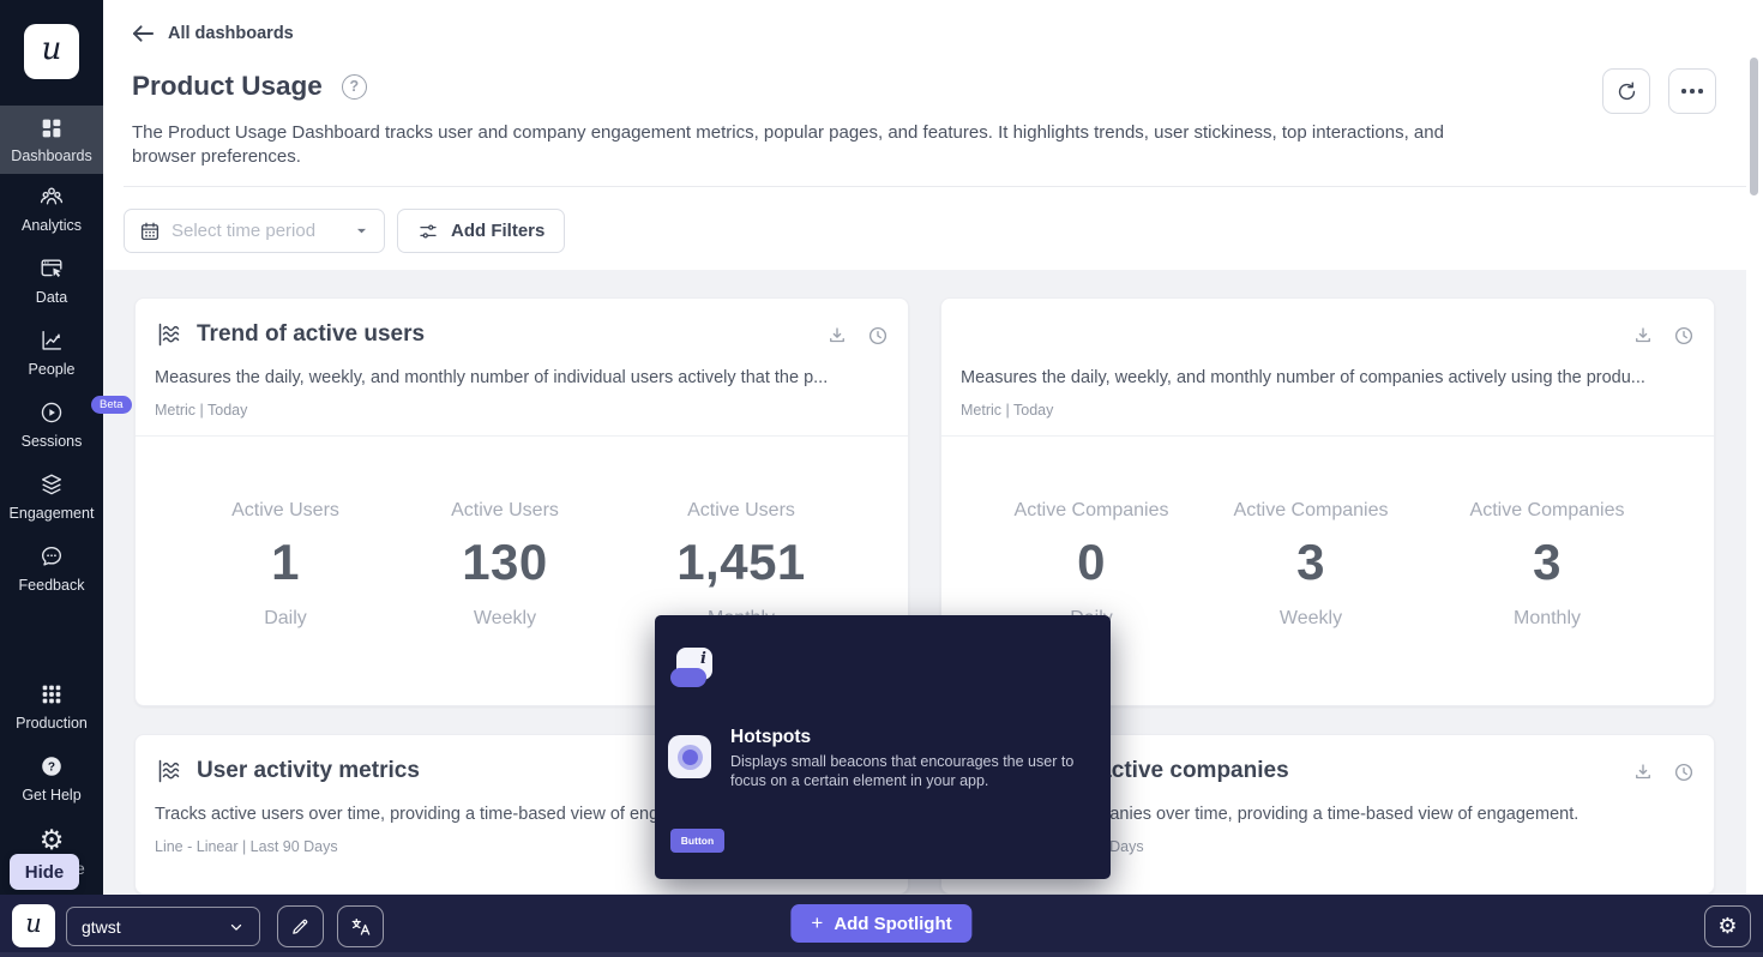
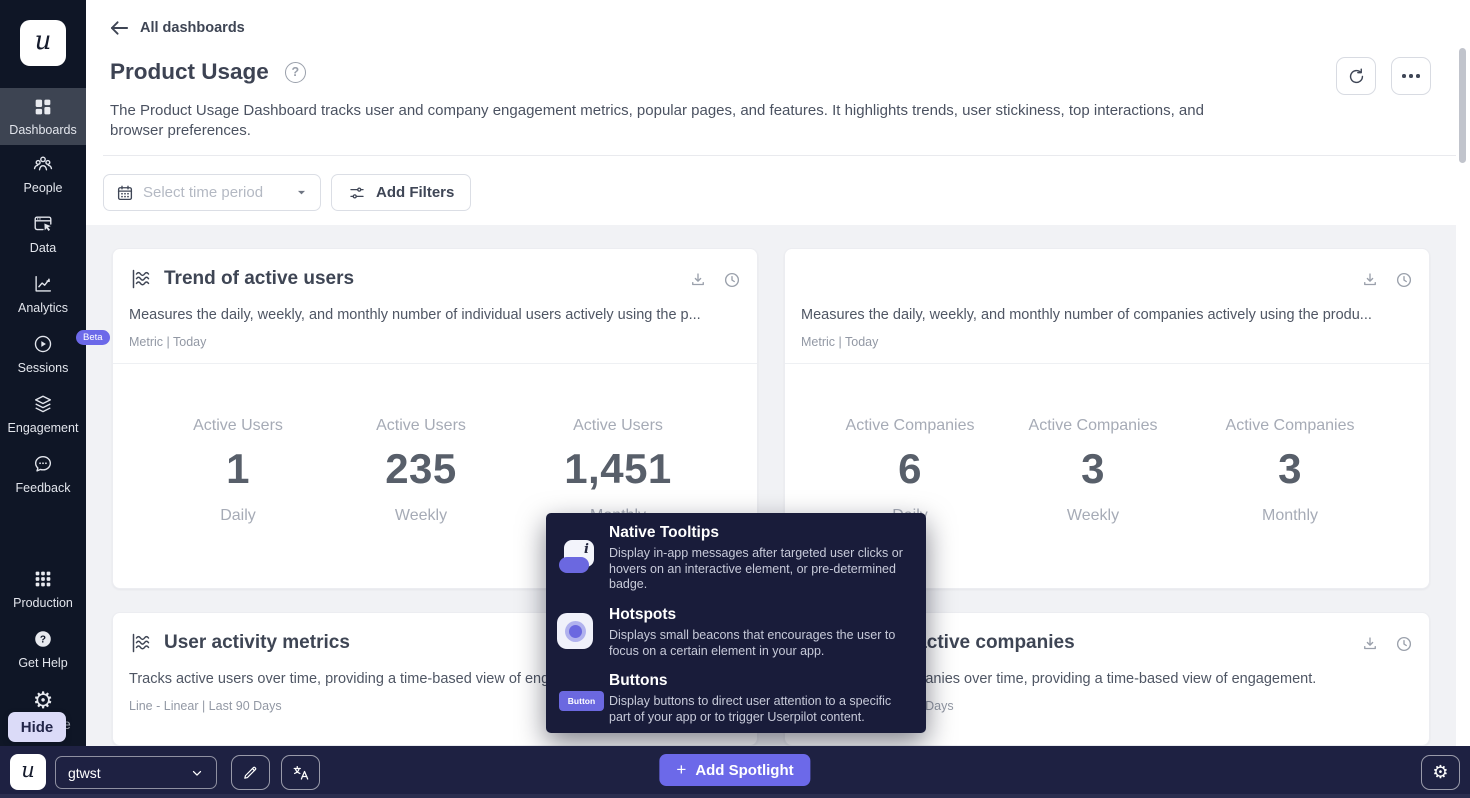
  u
  Dashboards
- Analytics
+ People
  Data
- People
+ Analytics
  Beta
  Sessions
  Engagement
  Feedback
  Production
  ?
  Get Help
  ⚙
  e
  Hide
  All dashboards
  Product Usage
  ?
  The Product Usage Dashboard tracks user and company engagement metrics, popular pages, and features. It highlights trends, user stickiness, top interactions, and browser preferences.
  Select time period
  Add Filters
  Trend of active users
- Measures the daily, weekly, and monthly number of individual users actively that the p...
+ Measures the daily, weekly, and monthly number of individual users actively using the p...
  Metric | Today
  Active Users
  1
  Daily
  Active Users
- 130
+ 235
  Weekly
  Active Users
  1,451
  Measures the daily, weekly, and monthly number of companies actively using the produ...
  Metric | Today
  Active Companies
- 0
+ 6
  Active Companies
  3
  Weekly
  Active Companies
  3
  Monthly
  User activity metrics
  Tracks active users over time, providing a time-based view of en
  Line - Linear | Last 90 Days
  anies over time, providing a time-based view of engagement.
  i
+ Native Tooltips
+ Display in-app messages after targeted user clicks or hovers on an interactive element, or pre-determined badge.
  Hotspots
  Displays small beacons that encourages the user to focus on a certain element in your app.
  Button
+ Buttons
+ Display buttons to direct user attention to a specific part of your app or to trigger Userpilot content.
  u
  gtwst
  +
  Add Spotlight
  ⚙
